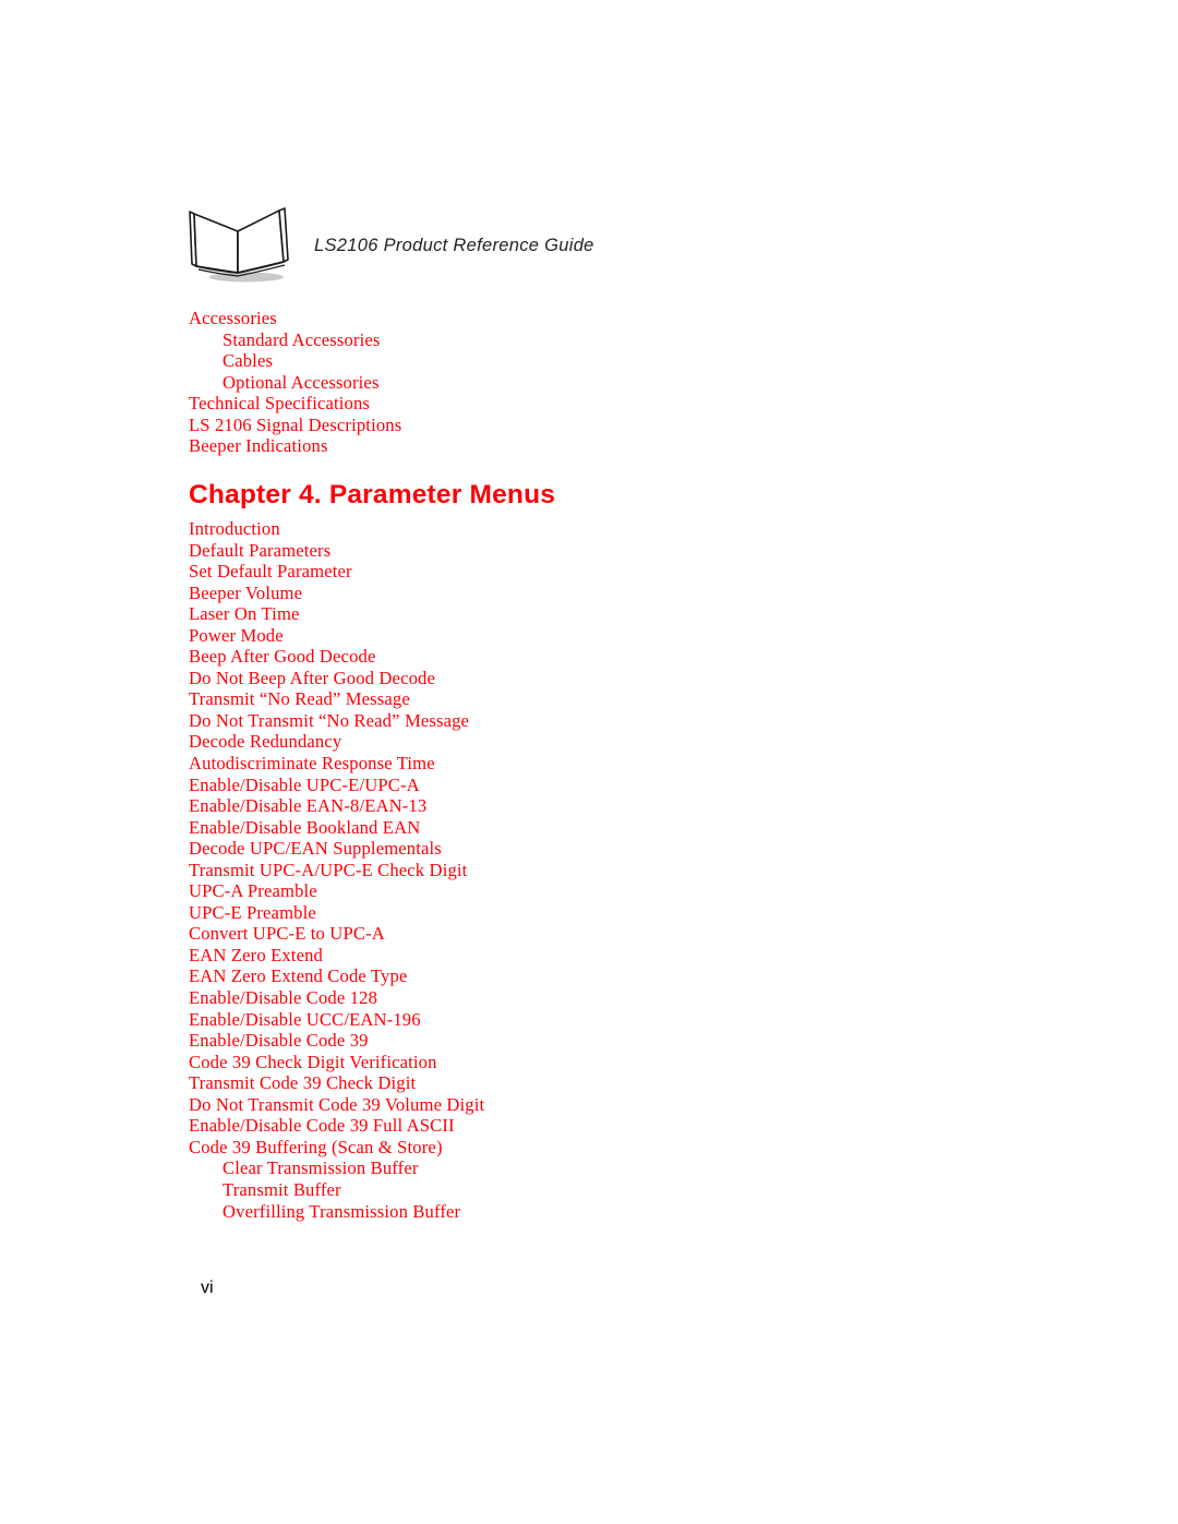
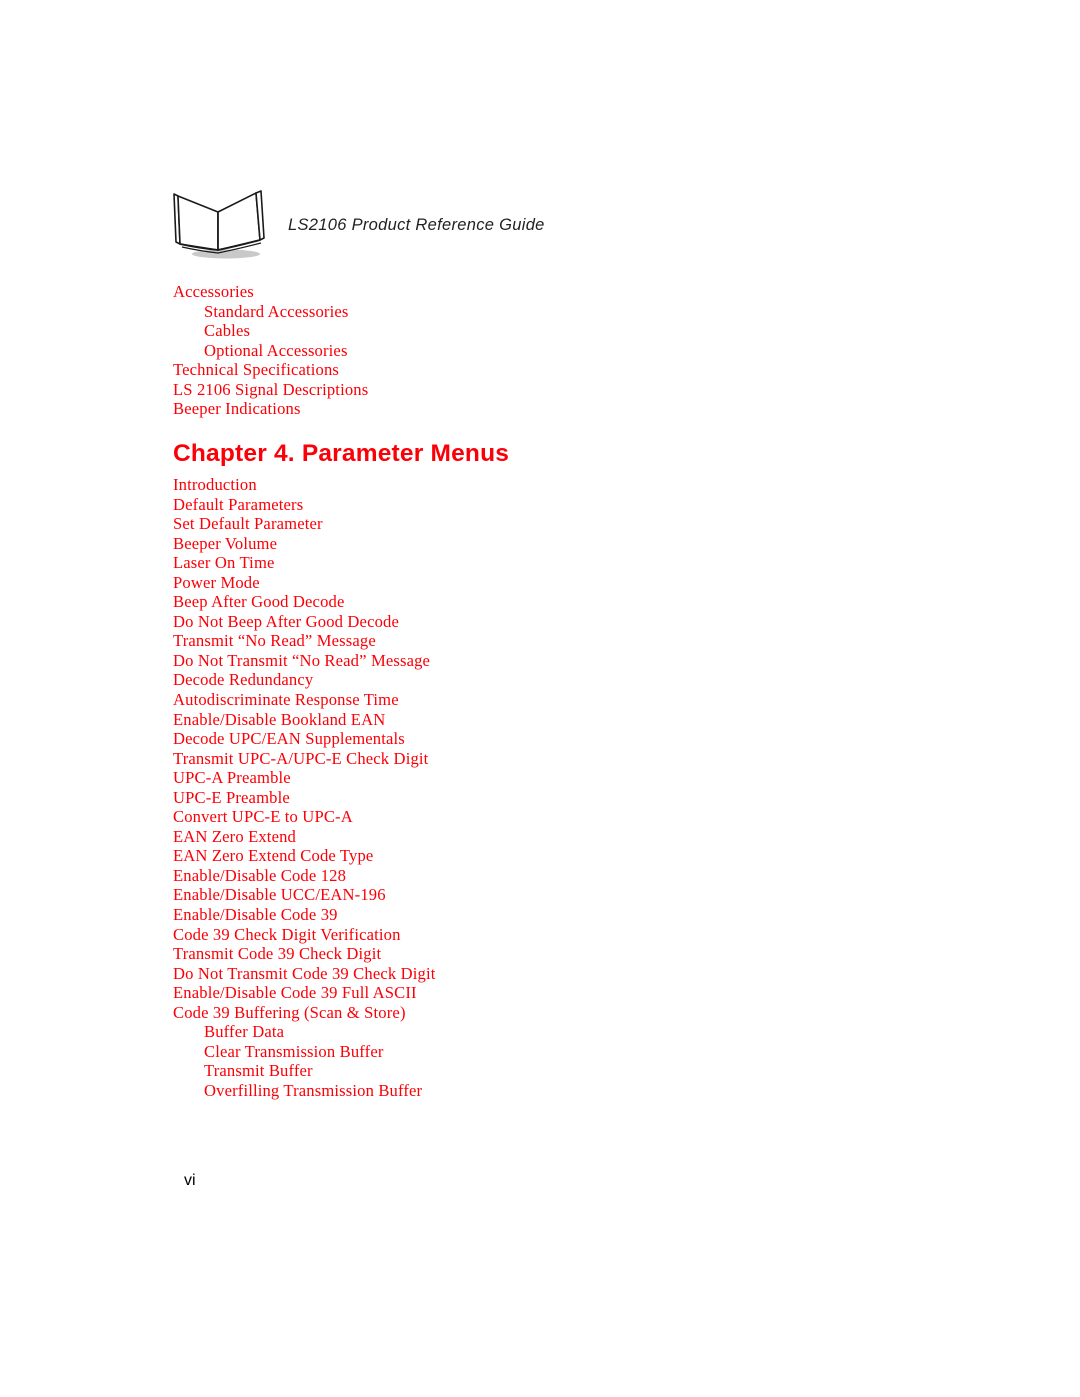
  LS2106 Product Reference Guide
  Accessories
  Standard Accessories
  Cables
  Optional Accessories
  Technical Specifications
  LS 2106 Signal Descriptions
  Beeper Indications
  Chapter 4. Parameter Menus
  Introduction
  Default Parameters
  Set Default Parameter
  Beeper Volume
  Laser On Time
  Power Mode
  Beep After Good Decode
  Do Not Beep After Good Decode
  Transmit “No Read” Message
  Do Not Transmit “No Read” Message
  Decode Redundancy
  Autodiscriminate Response Time
- Enable/Disable UPC-E/UPC-A
- Enable/Disable EAN-8/EAN-13
  Enable/Disable Bookland EAN
  Decode UPC/EAN Supplementals
  Transmit UPC-A/UPC-E Check Digit
  UPC-A Preamble
  UPC-E Preamble
  Convert UPC-E to UPC-A
  EAN Zero Extend
  EAN Zero Extend Code Type
  Enable/Disable Code 128
  Enable/Disable UCC/EAN-196
  Enable/Disable Code 39
  Code 39 Check Digit Verification
  Transmit Code 39 Check Digit
- Do Not Transmit Code 39 Volume Digit
+ Do Not Transmit Code 39 Check Digit
  Enable/Disable Code 39 Full ASCII
  Code 39 Buffering (Scan & Store)
+ Buffer Data
  Clear Transmission Buffer
  Transmit Buffer
  Overfilling Transmission Buffer
  vi
